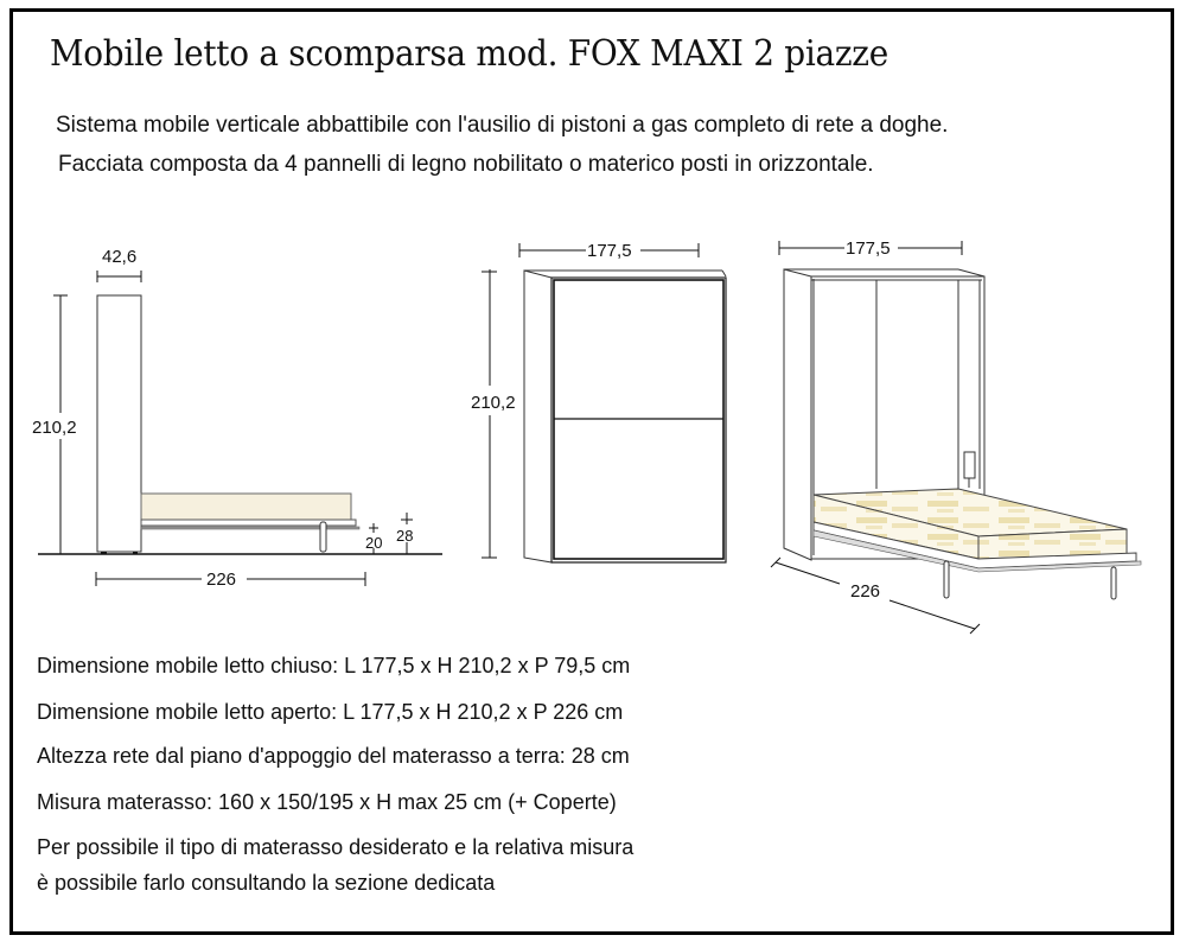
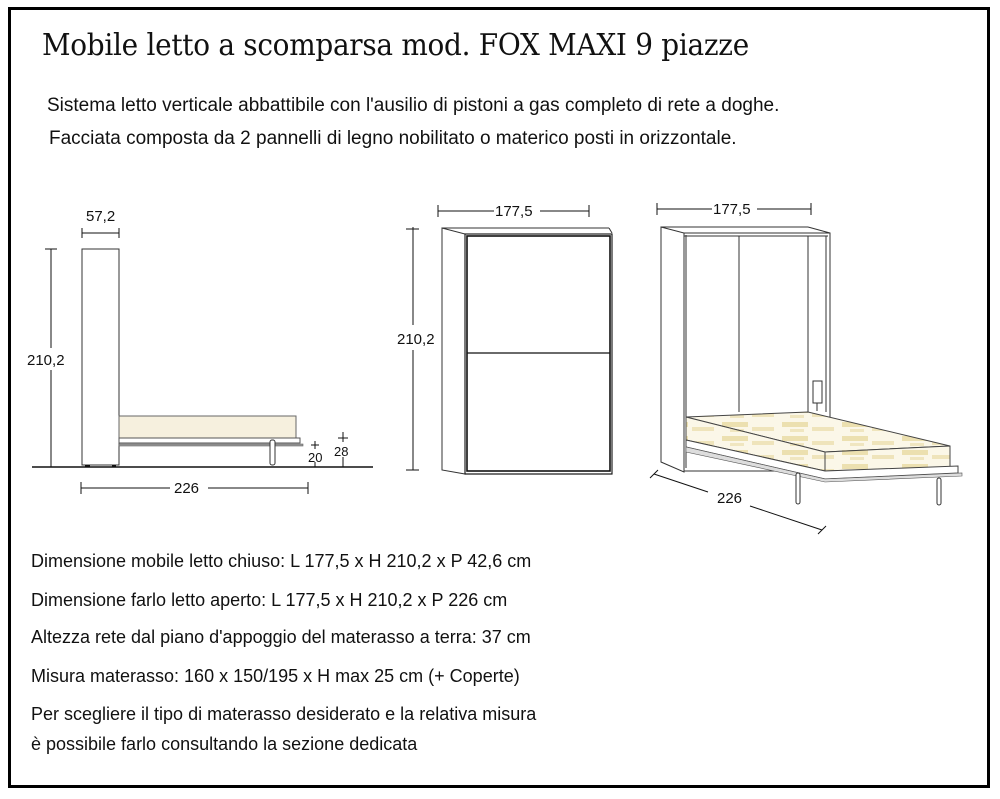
- Mobile letto a scomparsa mod. FOX MAXI 2 piazze
+ Mobile letto a scomparsa mod. FOX MAXI 9 piazze
- Sistema mobile verticale abbattibile con l'ausilio di pistoni a gas completo di rete a doghe.
+ Sistema letto verticale abbattibile con l'ausilio di pistoni a gas completo di rete a doghe.
- Facciata composta da 4 pannelli di legno nobilitato o materico posti in orizzontale.
+ Facciata composta da 2 pannelli di legno nobilitato o materico posti in orizzontale.
- 42,6
+ 57,2
  210,2
  226
  20
  28
  177,5
  210,2
  177,5
  226
- Dimensione mobile letto chiuso: L 177,5 x H 210,2 x P 79,5 cm
+ Dimensione mobile letto chiuso: L 177,5 x H 210,2 x P 42,6 cm
- Dimensione mobile letto aperto: L 177,5 x H 210,2 x P 226 cm
+ Dimensione farlo letto aperto: L 177,5 x H 210,2 x P 226 cm
- Altezza rete dal piano d'appoggio del materasso a terra: 28 cm
+ Altezza rete dal piano d'appoggio del materasso a terra: 37 cm
  Misura materasso: 160 x 150/195 x H max 25 cm (+ Coperte)
- Per possibile il tipo di materasso desiderato e la relativa misura
+ Per scegliere il tipo di materasso desiderato e la relativa misura
  è possibile farlo consultando la sezione dedicata
